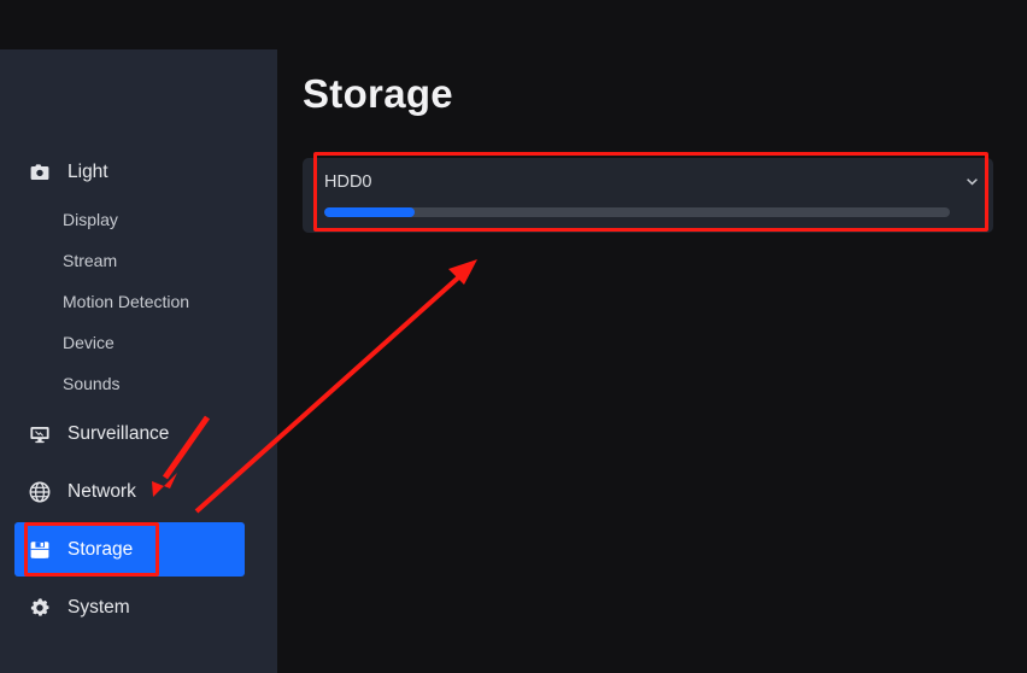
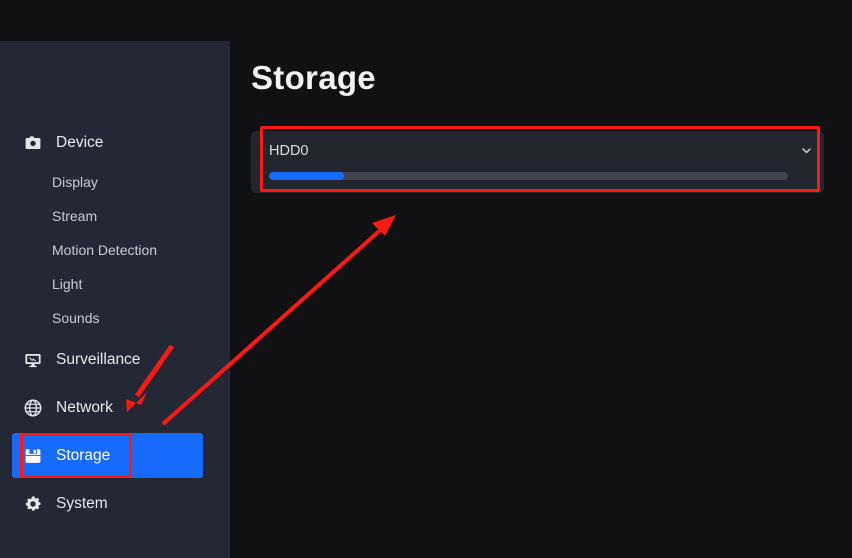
- Light
+ Device
  Display
  Stream
  Motion Detection
- Device
+ Light
  Sounds
  Surveillance
  Network
  Storage
  System
  Storage
  HDD0
